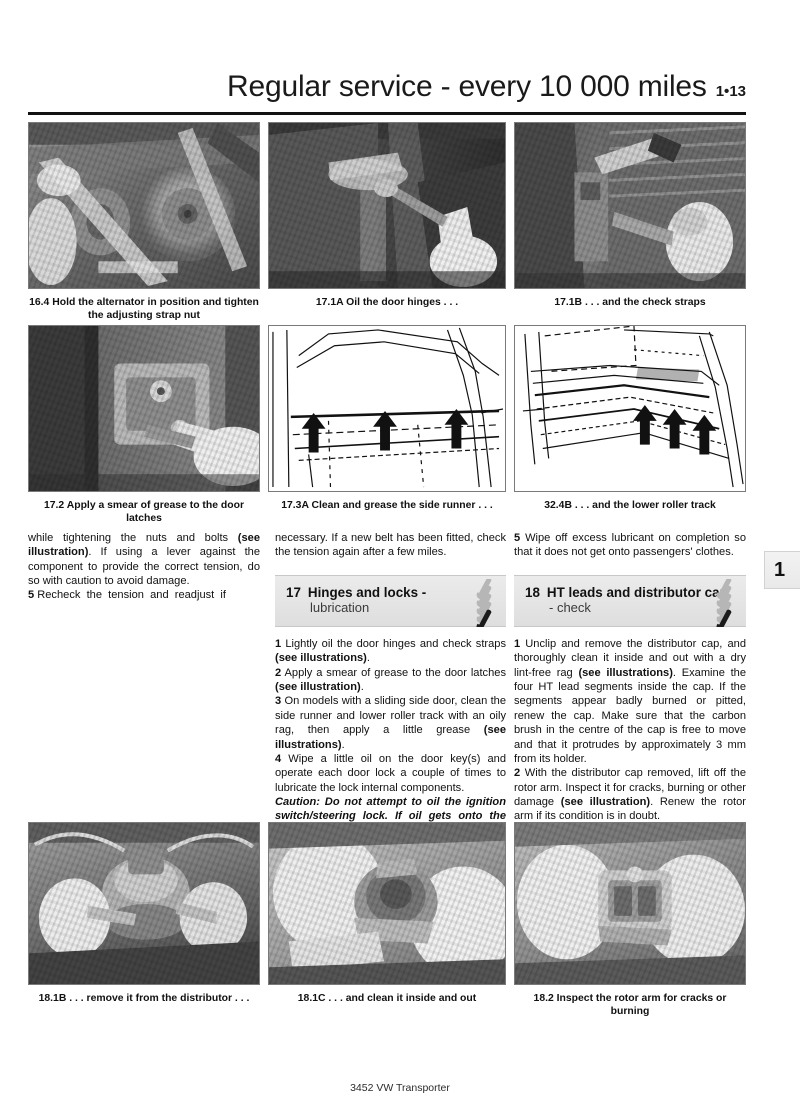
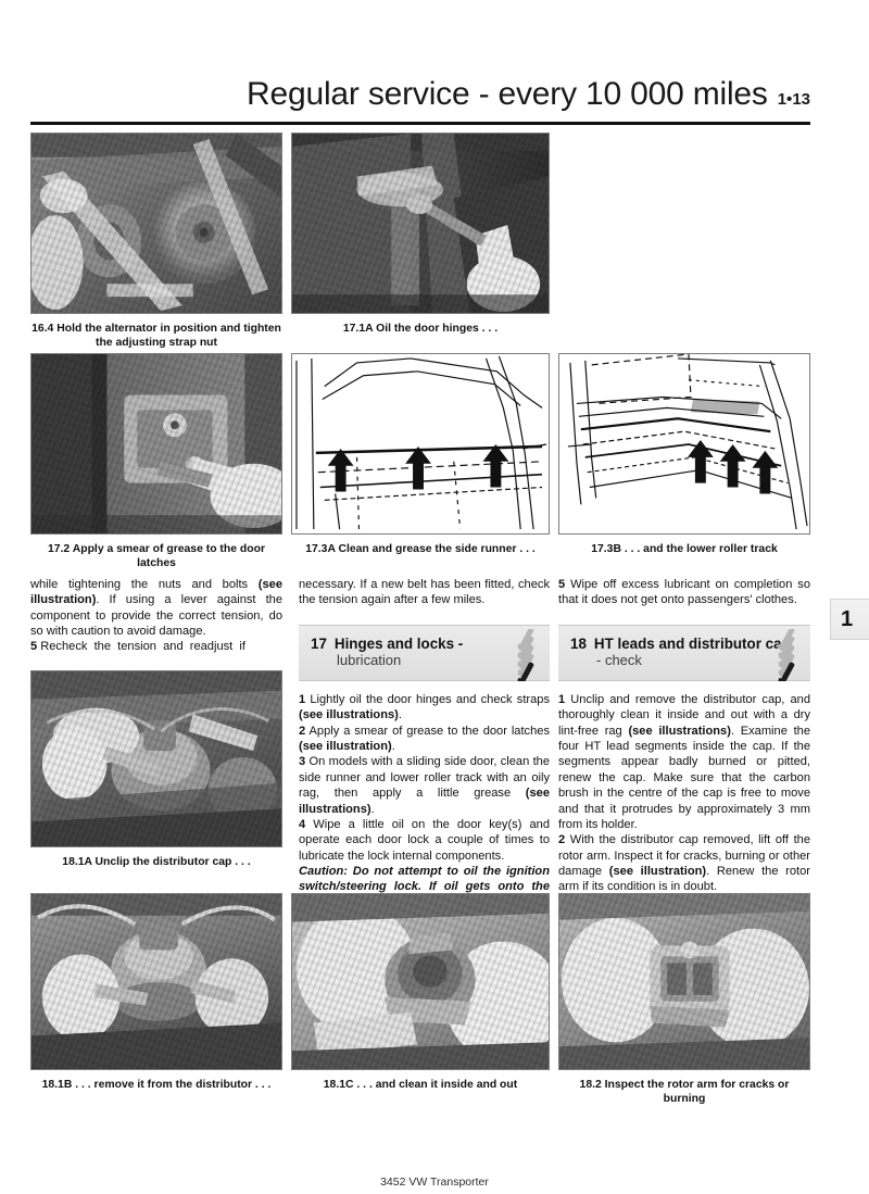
  Regular service - every 10 000 miles
  1•13
  16.4 Hold the alternator in position and tighten the adjusting strap nut
  17.1A Oil the door hinges . . .
- 17.1B . . . and the check straps
  17.2 Apply a smear of grease to the door latches
  17.3A Clean and grease the side runner . . .
- 32.4B . . . and the lower roller track
+ 17.3B . . . and the lower roller track
  while tightening the nuts and bolts (see illustration). If using a lever against the component to provide the correct tension, do so with caution to avoid damage.
  5 Recheck the tension and readjust if
  necessary. If a new belt has been fitted, check the tension again after a few miles.
  5 Wipe off excess lubricant on completion so that it does not get onto passengers' clothes.
  17 Hinges and locks -
  lubrication
  18 HT leads and distributor ca
  - check
  1 Lightly oil the door hinges and check straps (see illustrations).
  2 Apply a smear of grease to the door latches (see illustration).
  3 On models with a sliding side door, clean the side runner and lower roller track with an oily rag, then apply a little grease (see illustrations).
  4 Wipe a little oil on the door key(s) and operate each door lock a couple of times to lubricate the lock internal components.
  1 Unclip and remove the distributor cap, and thoroughly clean it inside and out with a dry lint-free rag (see illustrations). Examine the four HT lead segments inside the cap. If the segments appear badly burned or pitted, renew the cap. Make sure that the carbon brush in the centre of the cap is free to move and that it protrudes by approximately 3 mm from its holder.
  2 With the distributor cap removed, lift off the rotor arm. Inspect it for cracks, burning or other damage (see illustration). Renew the rotor arm if its condition is in doubt.
+ 18.1A Unclip the distributor cap . . .
  18.1B . . . remove it from the distributor . . .
  18.1C . . . and clean it inside and out
  18.2 Inspect the rotor arm for cracks or burning
  1
  3452 VW Transporter
